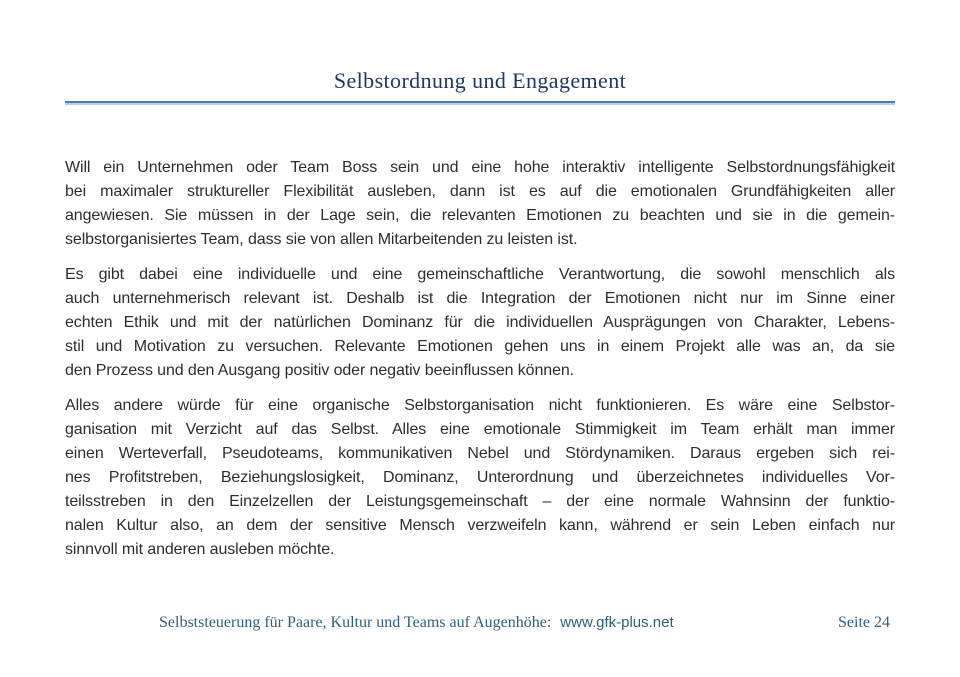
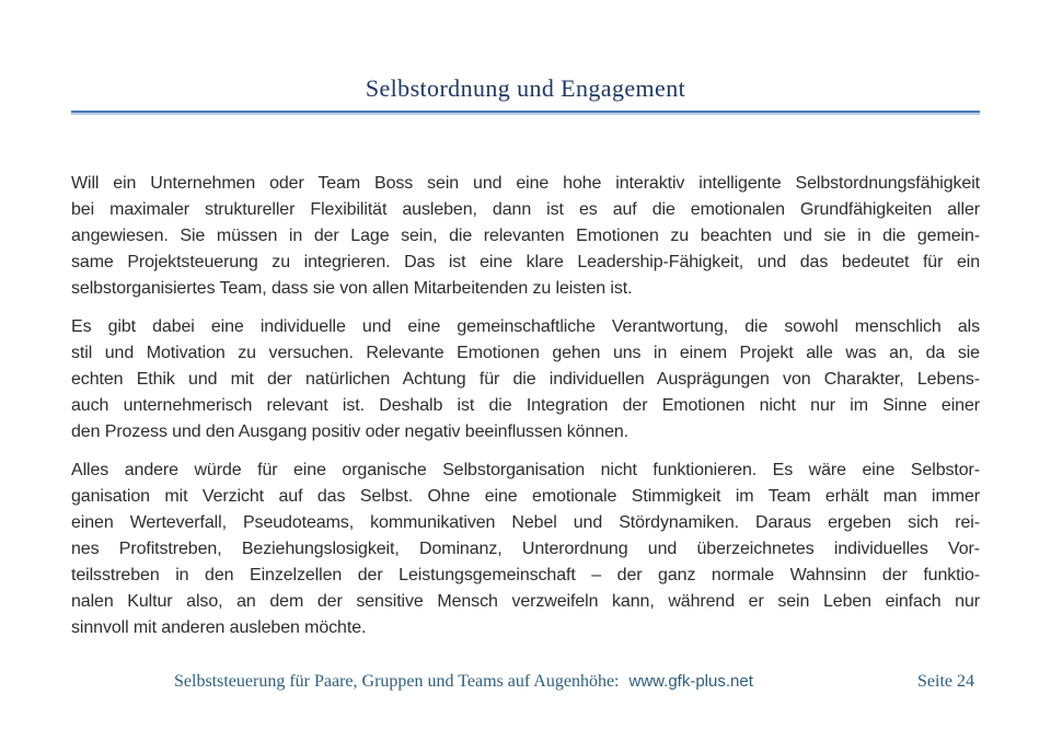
  Selbstordnung und Engagement
  Will ein Unternehmen oder Team Boss sein und eine hohe interaktiv intelligente Selbstordnungsfähigkeit
  bei maximaler struktureller Flexibilität ausleben, dann ist es auf die emotionalen Grundfähigkeiten aller
  angewiesen. Sie müssen in der Lage sein, die relevanten Emotionen zu beachten und sie in die gemein-
+ same Projektsteuerung zu integrieren. Das ist eine klare Leadership-Fähigkeit, und das bedeutet für ein
  selbstorganisiertes Team, dass sie von allen Mitarbeitenden zu leisten ist.
  Es gibt dabei eine individuelle und eine gemeinschaftliche Verantwortung, die sowohl menschlich als
- auch unternehmerisch relevant ist. Deshalb ist die Integration der Emotionen nicht nur im Sinne einer
+ stil und Motivation zu versuchen. Relevante Emotionen gehen uns in einem Projekt alle was an, da sie
- echten Ethik und mit der natürlichen Dominanz für die individuellen Ausprägungen von Charakter, Lebens-
+ echten Ethik und mit der natürlichen Achtung für die individuellen Ausprägungen von Charakter, Lebens-
- stil und Motivation zu versuchen. Relevante Emotionen gehen uns in einem Projekt alle was an, da sie
+ auch unternehmerisch relevant ist. Deshalb ist die Integration der Emotionen nicht nur im Sinne einer
  den Prozess und den Ausgang positiv oder negativ beeinflussen können.
  Alles andere würde für eine organische Selbstorganisation nicht funktionieren. Es wäre eine Selbstor-
- ganisation mit Verzicht auf das Selbst. Alles eine emotionale Stimmigkeit im Team erhält man immer
+ ganisation mit Verzicht auf das Selbst. Ohne eine emotionale Stimmigkeit im Team erhält man immer
  einen Werteverfall, Pseudoteams, kommunikativen Nebel und Stördynamiken. Daraus ergeben sich rei-
  nes Profitstreben, Beziehungslosigkeit, Dominanz, Unterordnung und überzeichnetes individuelles Vor-
- teilsstreben in den Einzelzellen der Leistungsgemeinschaft – der eine normale Wahnsinn der funktio-
+ teilsstreben in den Einzelzellen der Leistungsgemeinschaft – der ganz normale Wahnsinn der funktio-
  nalen Kultur also, an dem der sensitive Mensch verzweifeln kann, während er sein Leben einfach nur
  sinnvoll mit anderen ausleben möchte.
- Selbststeuerung für Paare, Kultur und Teams auf Augenhöhe: www.gfk-plus.net
+ Selbststeuerung für Paare, Gruppen und Teams auf Augenhöhe: www.gfk-plus.net
  Seite 24
